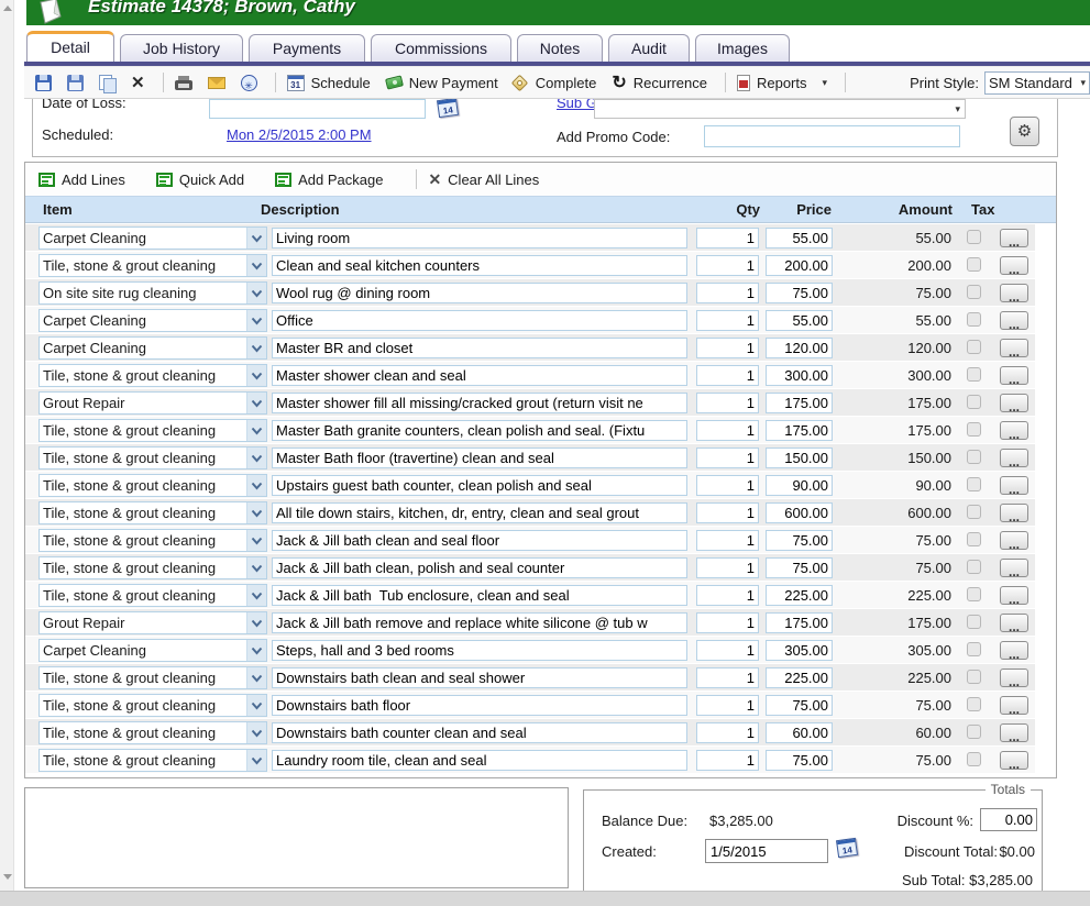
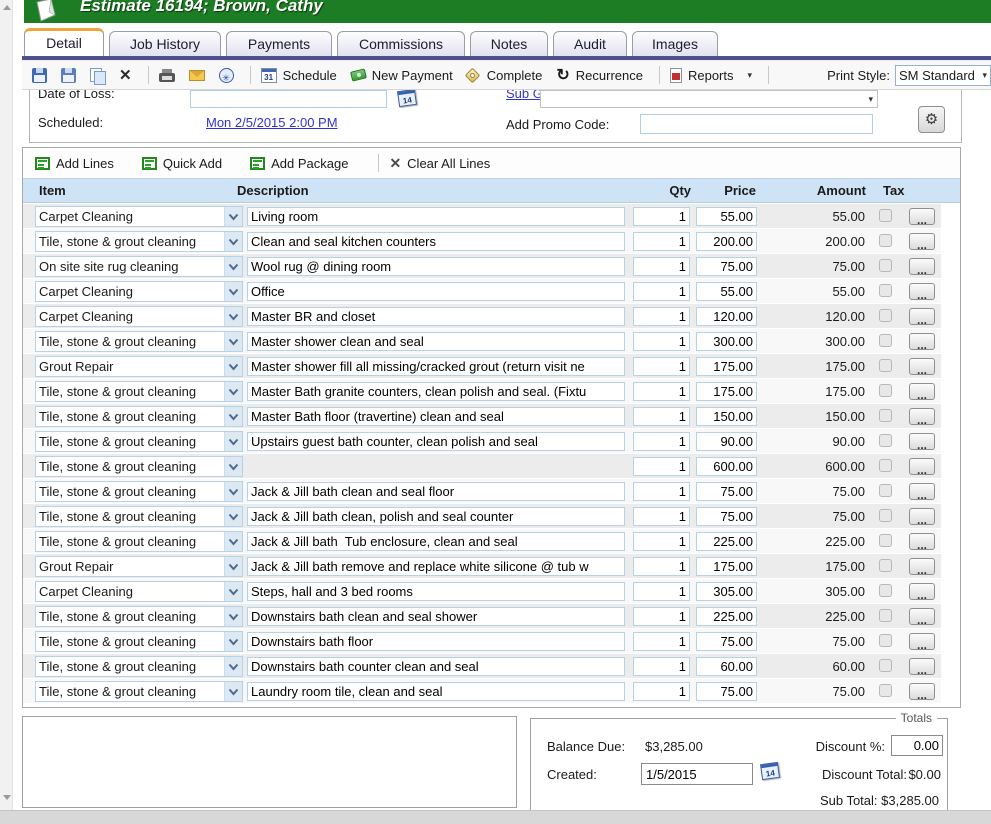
- Estimate 14378; Brown, Cathy
+ Estimate 16194; Brown, Cathy
  Detail Job History Payments Commissions Notes Audit Images
  31
  Schedule
  New Payment
  Complete
  Recurrence
  Reports
  ▾
  Print Style:
  SM Standard
  ▾
  Date of Loss:
  ▾
  Scheduled:
  Mon 2/5/2015 2:00 PM
  Add Promo Code:
  ⚙
  Add Lines
  Quick Add
  Add Package
  Clear All Lines
  Item
  Description
  Qty
  Price
  Amount
  Tax
  Carpet Cleaning
  Living room
  1
  55.00
  55.00
  ...
  Tile, stone & grout cleaning
  Clean and seal kitchen counters
  1
  200.00
  200.00
  ...
  On site site rug cleaning
  Wool rug @ dining room
  1
  75.00
  75.00
  ...
  Carpet Cleaning
  Office
  1
  55.00
  55.00
  ...
  Carpet Cleaning
  Master BR and closet
  1
  120.00
  120.00
  ...
  Tile, stone & grout cleaning
  Master shower clean and seal
  1
  300.00
  300.00
  ...
  Grout Repair
  Master shower fill all missing/cracked grout (return visit ne
  1
  175.00
  175.00
  ...
  Tile, stone & grout cleaning
  Master Bath granite counters, clean polish and seal. (Fixtu
  1
  175.00
  175.00
  ...
  Tile, stone & grout cleaning
  Master Bath floor (travertine) clean and seal
  1
  150.00
  150.00
  ...
  Tile, stone & grout cleaning
  Upstairs guest bath counter, clean polish and seal
  1
  90.00
  90.00
  ...
  Tile, stone & grout cleaning
- All tile down stairs, kitchen, dr, entry, clean and seal grout
  1
  600.00
  600.00
  ...
  Tile, stone & grout cleaning
  Jack & Jill bath clean and seal floor
  1
  75.00
  75.00
  ...
  Tile, stone & grout cleaning
  Jack & Jill bath clean, polish and seal counter
  1
  75.00
  75.00
  ...
  Tile, stone & grout cleaning
  Jack & Jill bath Tub enclosure, clean and seal
  1
  225.00
  225.00
  ...
  Grout Repair
  Jack & Jill bath remove and replace white silicone @ tub w
  1
  175.00
  175.00
  ...
  Carpet Cleaning
  Steps, hall and 3 bed rooms
  1
  305.00
  305.00
  ...
  Tile, stone & grout cleaning
  Downstairs bath clean and seal shower
  1
  225.00
  225.00
  ...
  Tile, stone & grout cleaning
  Downstairs bath floor
  1
  75.00
  75.00
  ...
  Tile, stone & grout cleaning
  Downstairs bath counter clean and seal
  1
  60.00
  60.00
  ...
  Tile, stone & grout cleaning
  Laundry room tile, clean and seal
  1
  75.00
  75.00
  ...
  Totals
  Balance Due:
  $3,285.00
  Discount %:
  0.00
  Created:
  1/5/2015
  Discount Total:
  $0.00
  Sub Total: $3,285.00
